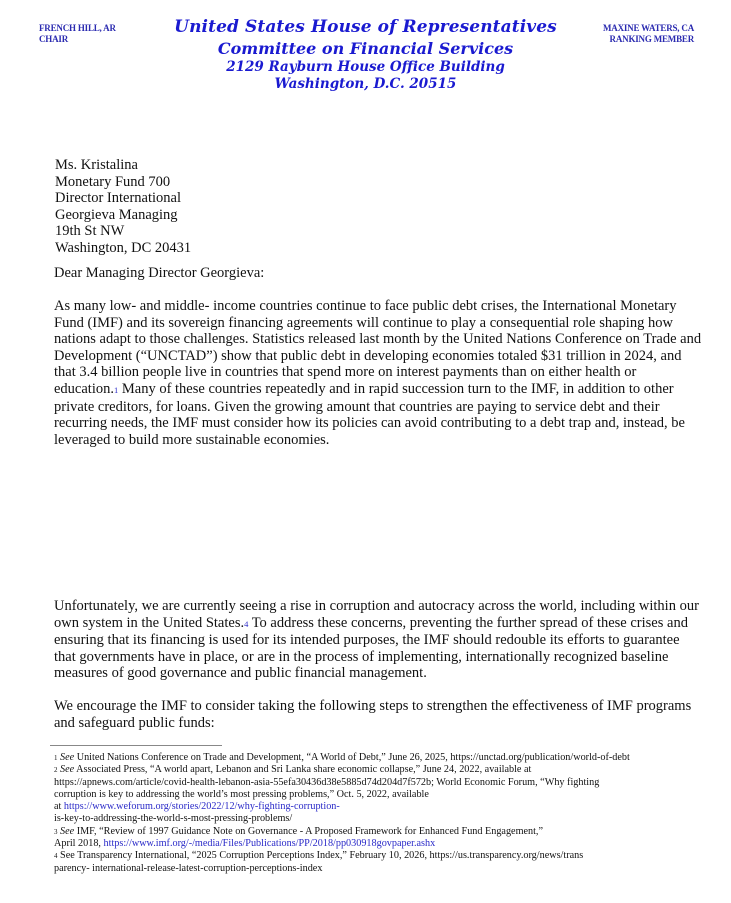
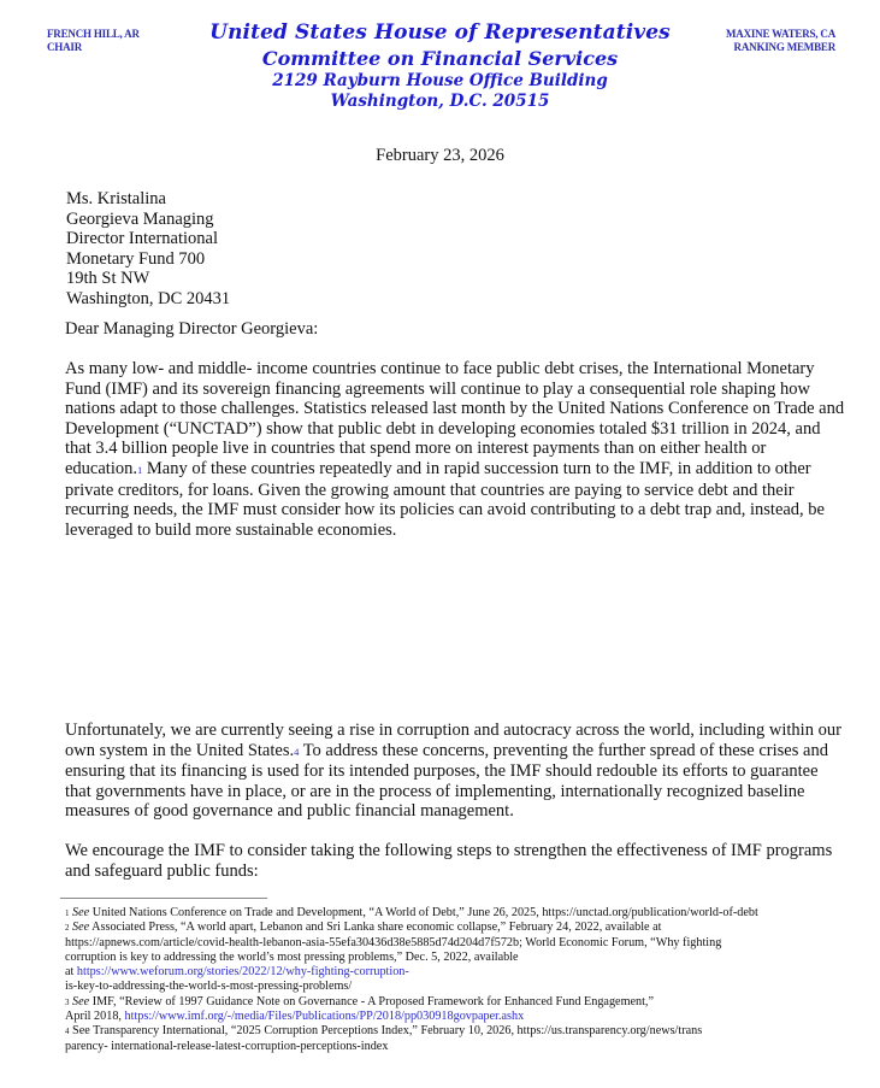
  FRENCH HILL, AR
  CHAIR
  United States House of Representatives
  Committee on Financial Services
  2129 Rayburn House Office Building
  Washington, D.C. 20515
  MAXINE WATERS, CA
  RANKING MEMBER
+ February 23, 2026
  Ms. Kristalina
- Monetary Fund 700
+ Georgieva Managing
  Director International
- Georgieva Managing
+ Monetary Fund 700
  19th St NW
  Washington, DC 20431
  Dear Managing Director Georgieva:
  As many low- and middle- income countries continue to face public debt crises, the International Monetary Fund (IMF) and its sovereign financing agreements will continue to play a consequential role shaping how nations adapt to those challenges. Statistics released last month by the United Nations Conference on Trade and Development (“UNCTAD”) show that public debt in developing economies totaled $31 trillion in 2024, and that 3.4 billion people live in countries that spend more on interest payments than on either health or education.1 Many of these countries repeatedly and in rapid succession turn to the IMF, in addition to other private creditors, for loans. Given the growing amount that countries are paying to service debt and their recurring needs, the IMF must consider how its policies can avoid contributing to a debt trap and, instead, be leveraged to build more sustainable economies.
  Unfortunately, we are currently seeing a rise in corruption and autocracy across the world, including within our own system in the United States.4 To address these concerns, preventing the further spread of these crises and ensuring that its financing is used for its intended purposes, the IMF should redouble its efforts to guarantee that governments have in place, or are in the process of implementing, internationally recognized baseline measures of good governance and public financial management.
  We encourage the IMF to consider taking the following steps to strengthen the effectiveness of IMF programs and safeguard public funds:
  1 See United Nations Conference on Trade and Development, “A World of Debt,” June 26, 2025, https://unctad.org/publication/world-of-debt
- 2 See Associated Press, “A world apart, Lebanon and Sri Lanka share economic collapse,” June 24, 2022, available at
+ 2 See Associated Press, “A world apart, Lebanon and Sri Lanka share economic collapse,” February 24, 2022, available at
  https://apnews.com/article/covid-health-lebanon-asia-55efa30436d38e5885d74d204d7f572b; World Economic Forum, “Why fighting
- corruption is key to addressing the world’s most pressing problems,” Oct. 5, 2022, available
+ corruption is key to addressing the world’s most pressing problems,” Dec. 5, 2022, available
  at https://www.weforum.org/stories/2022/12/why-fighting-corruption-
  is-key-to-addressing-the-world-s-most-pressing-problems/
  3 See IMF, “Review of 1997 Guidance Note on Governance - A Proposed Framework for Enhanced Fund Engagement,”
  April 2018, https://www.imf.org/-/media/Files/Publications/PP/2018/pp030918govpaper.ashx
  4 See Transparency International, “2025 Corruption Perceptions Index,” February 10, 2026, https://us.transparency.org/news/trans
  parency- international-release-latest-corruption-perceptions-index
